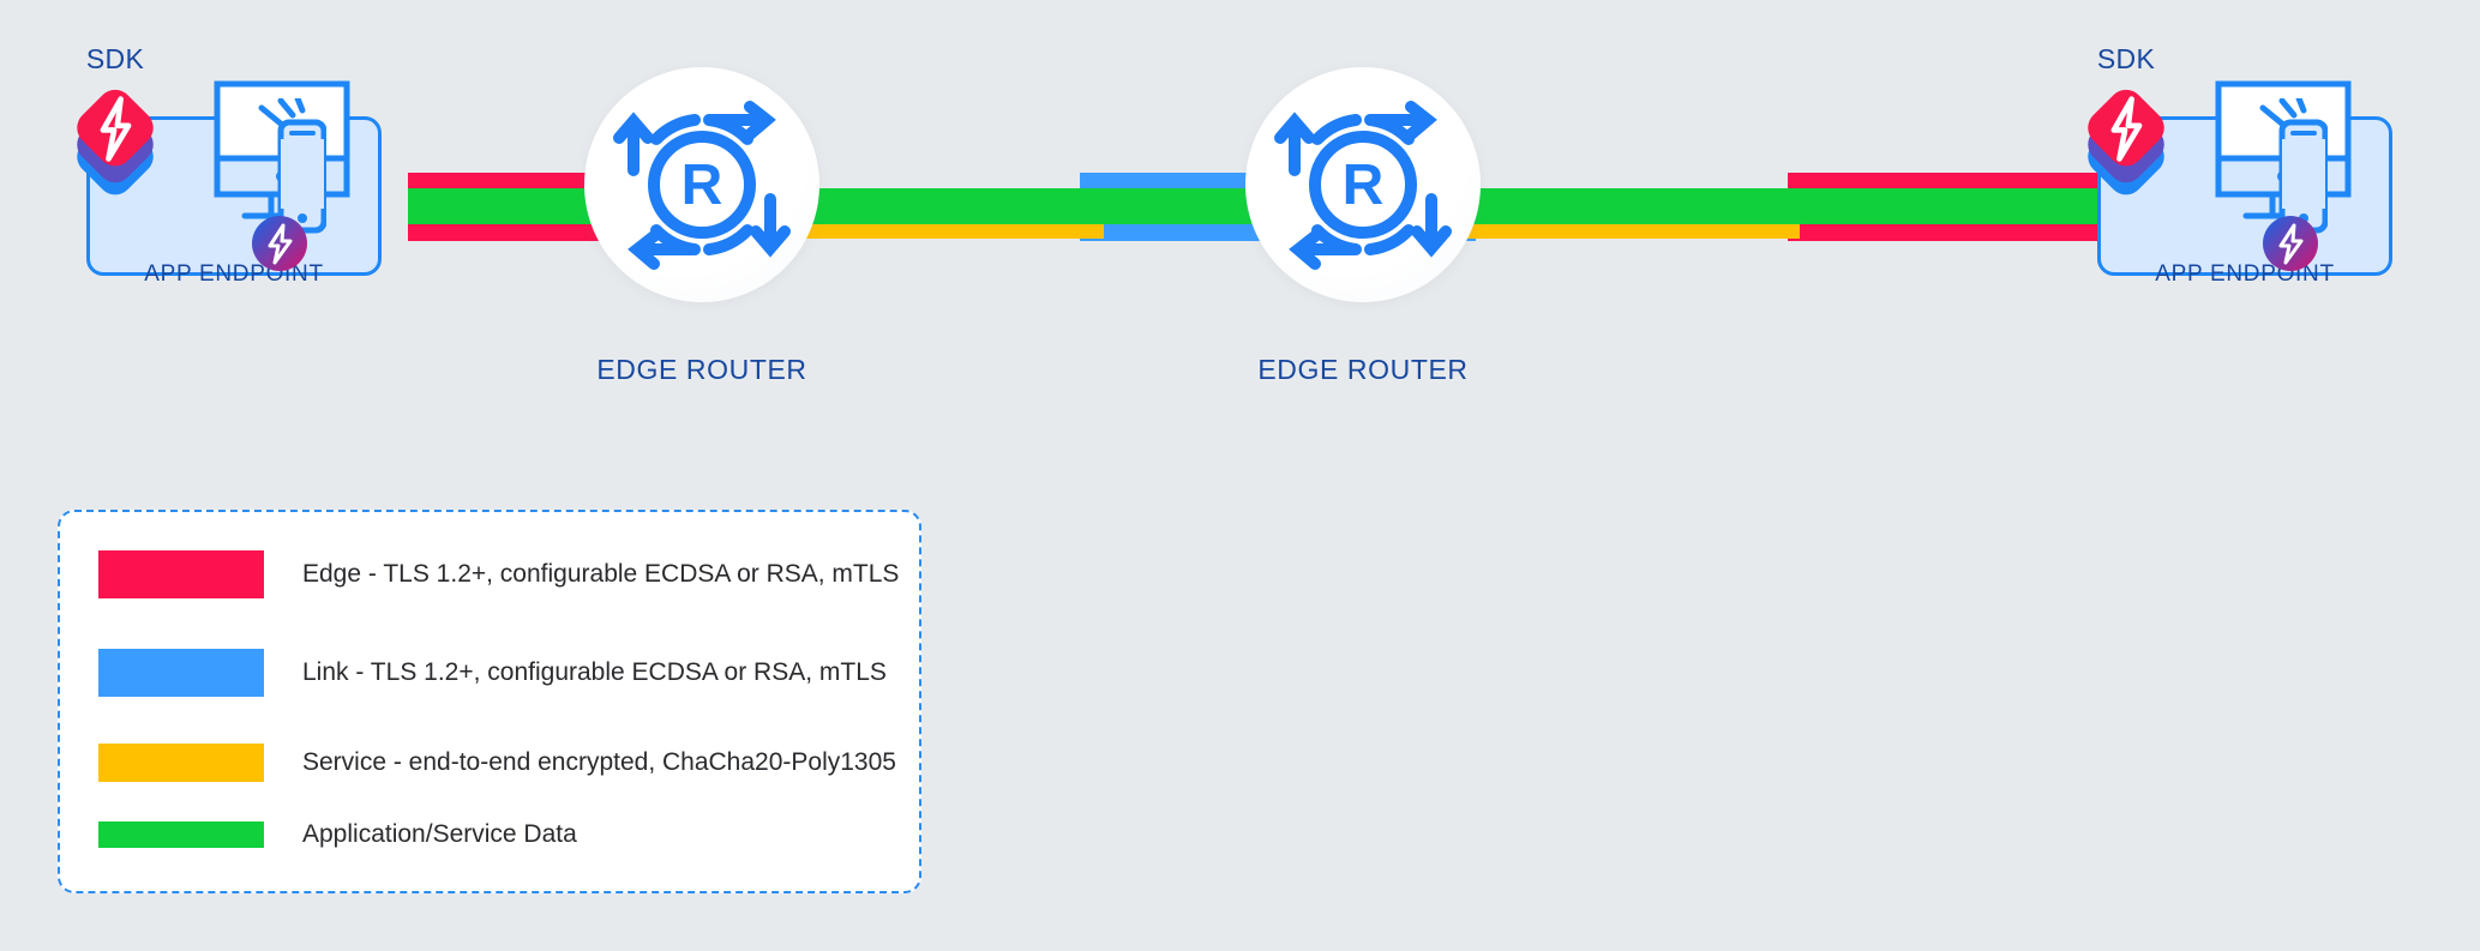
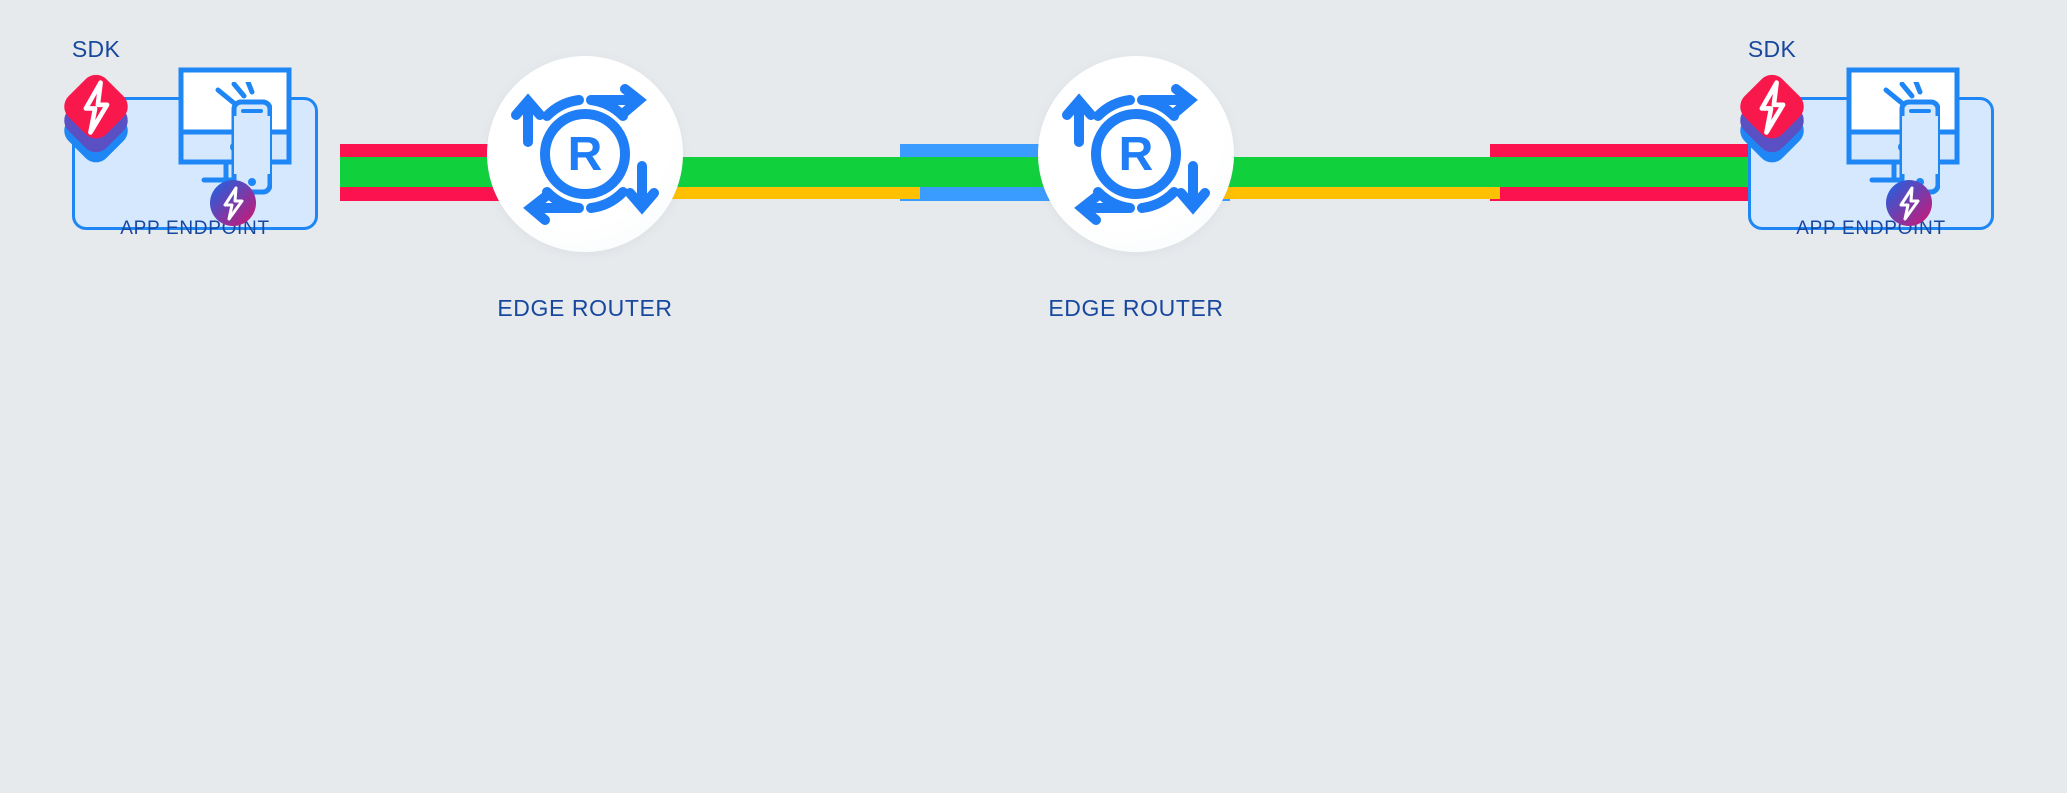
  APP ENDPOINT
  SDK
  R
  EDGE ROUTER
  R
  EDGE ROUTER
  APP ENDPOINT
  SDK
- Edge - TLS 1.2+, configurable ECDSA or RSA, mTLS
- Link - TLS 1.2+, configurable ECDSA or RSA, mTLS
- Service - end-to-end encrypted, ChaCha20-Poly1305
- Application/Service Data
